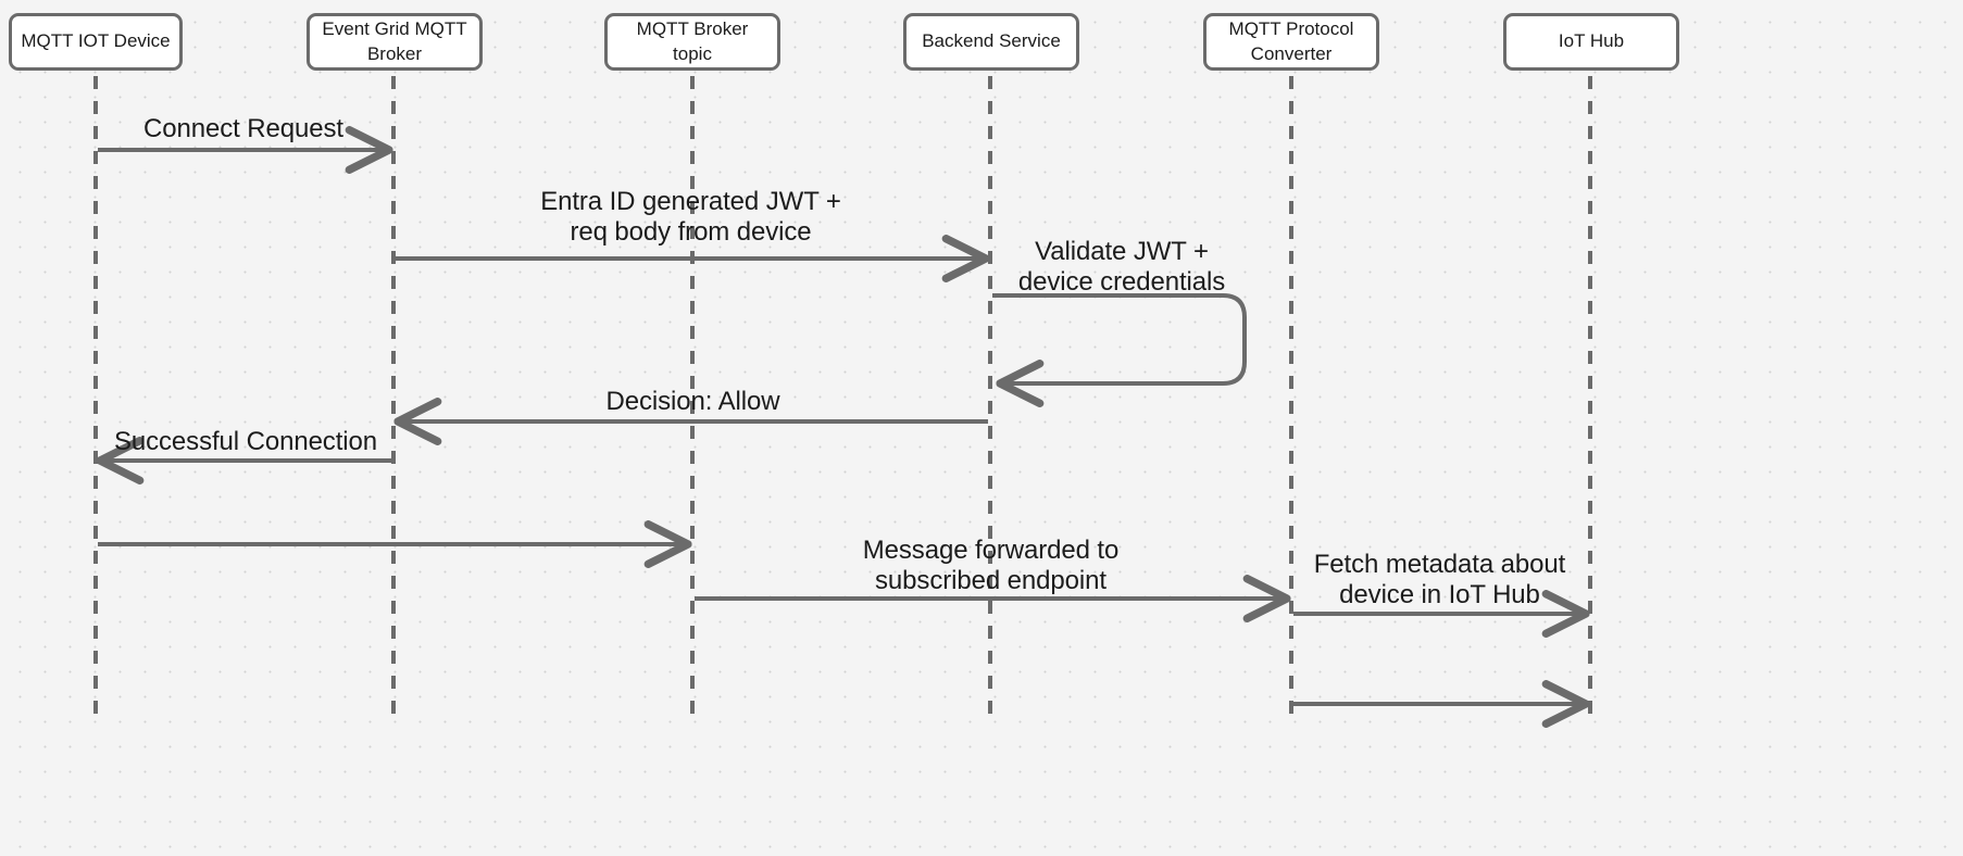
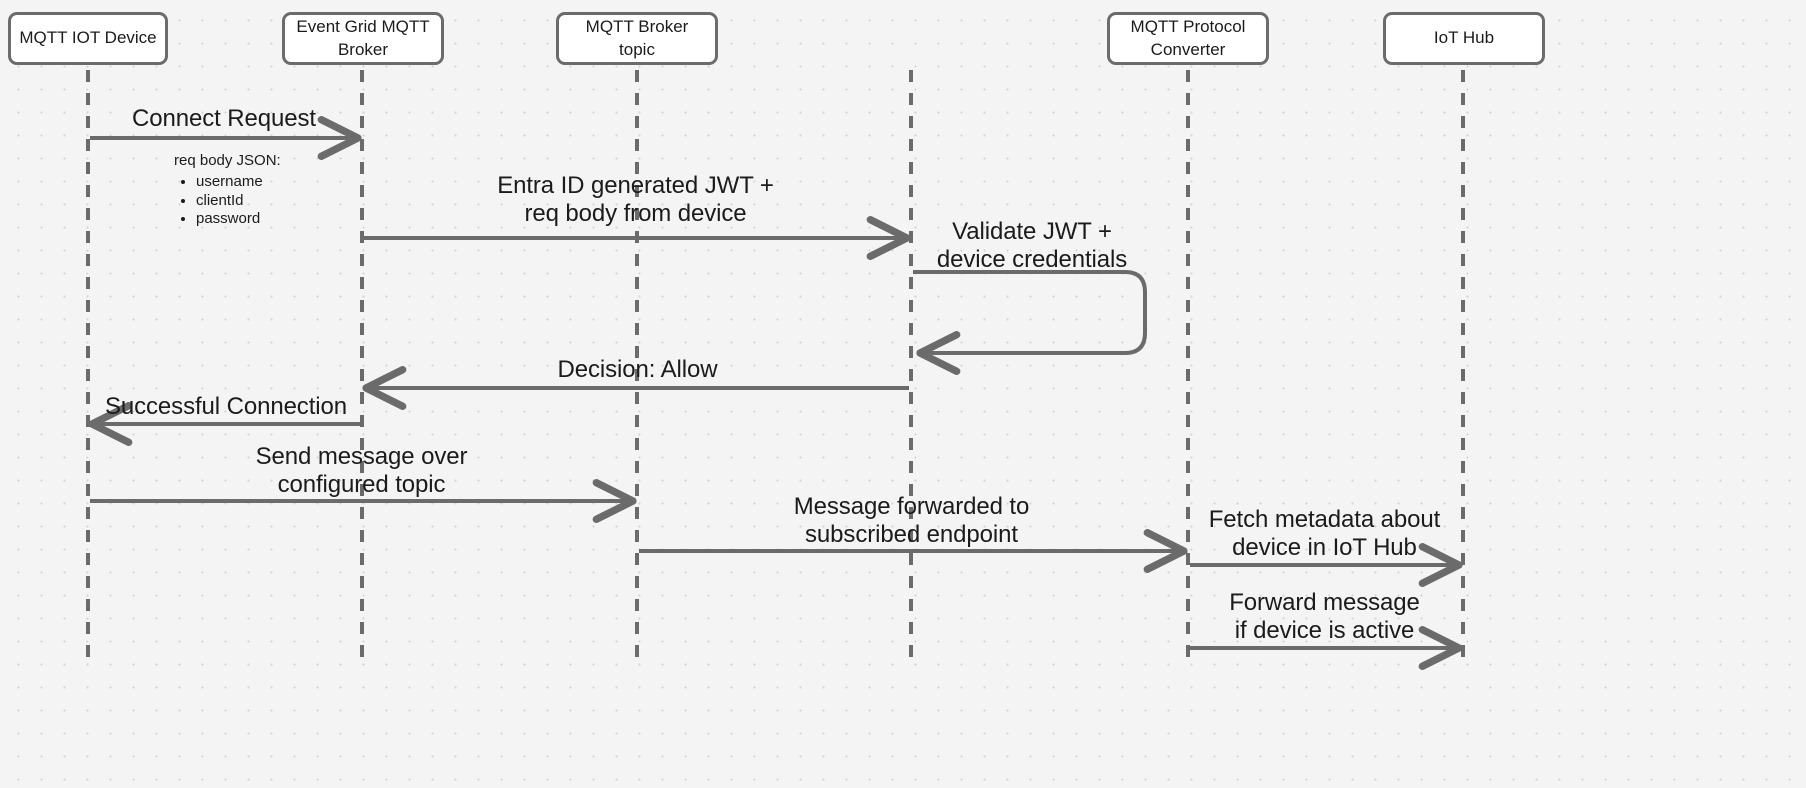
  MQTT IOT Device
  Event Grid MQTT Broker
  MQTT Broker topic
- Backend Service
  MQTT Protocol Converter
  IoT Hub
  Connect Request
  Entra ID generated JWT +
  req body from device
  Validate JWT +
  device credentials
  Decision: Allow
  Successful Connection
+ Send message over
+ configured topic
  Message forwarded to
  subscribed endpoint
  Fetch metadata about
  device in IoT Hub
+ Forward message
+ if device is active
+ req body JSON:
+ username
+ clientId
+ password
